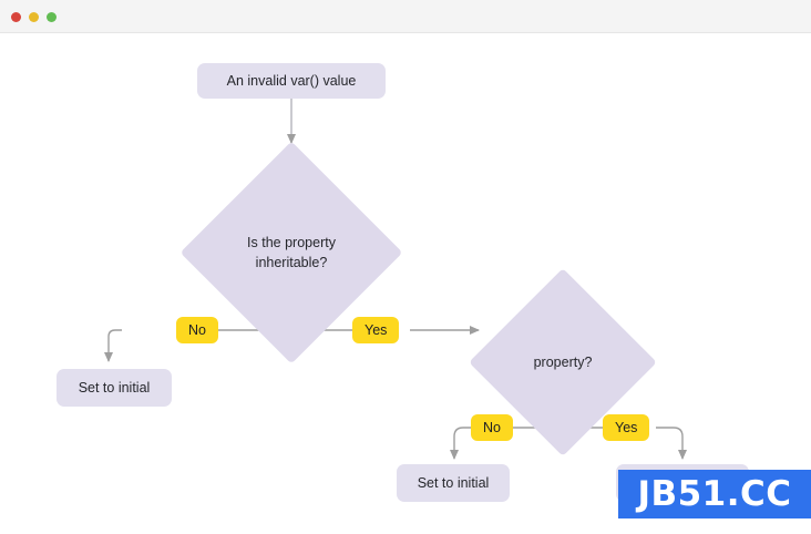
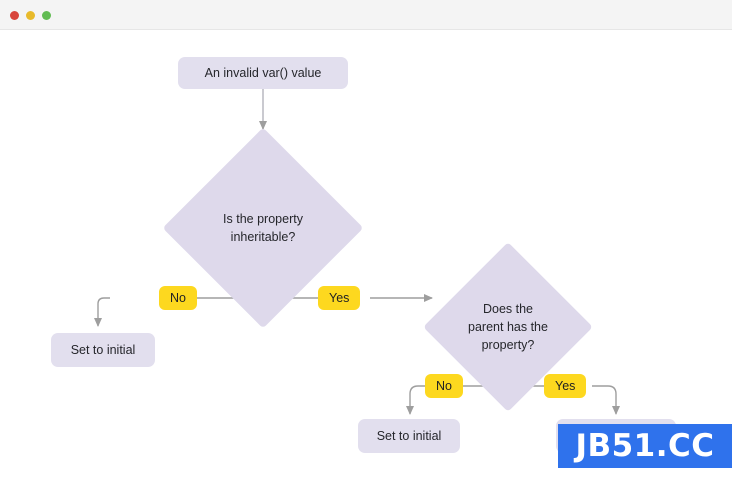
  An invalid var() value
  Is the property
  inheritable?
  No
  Yes
  Set to initial
+ Does the
+ parent has the
  property?
  No
  Yes
  Set to initial
  JB51.CC
